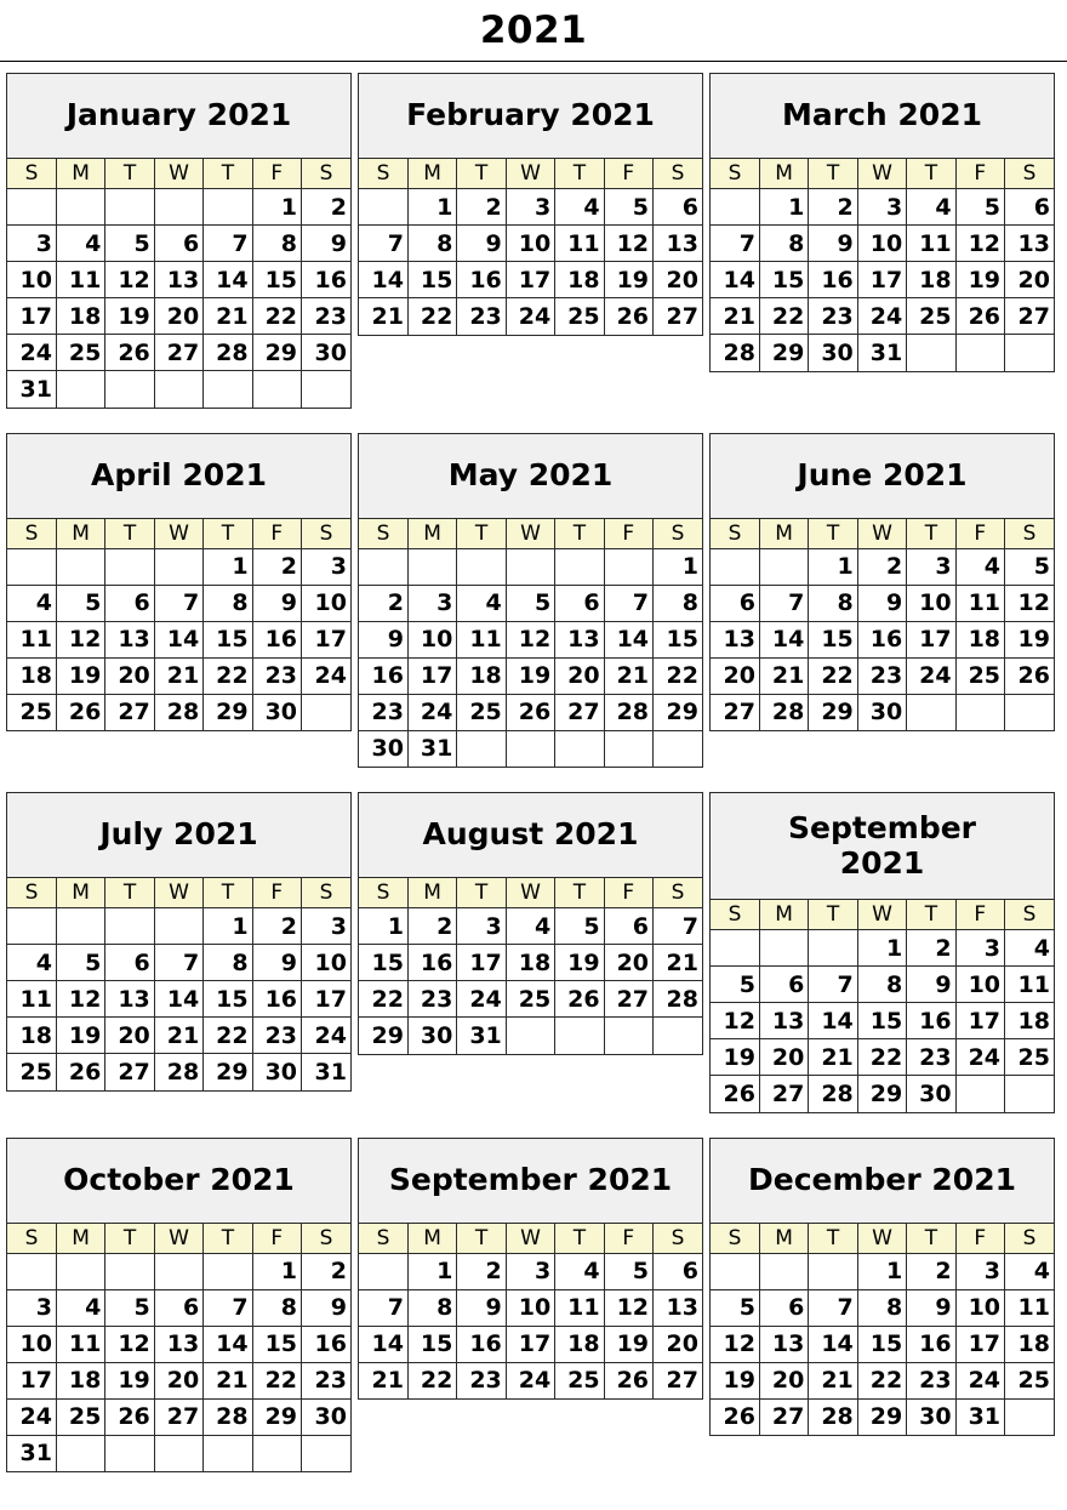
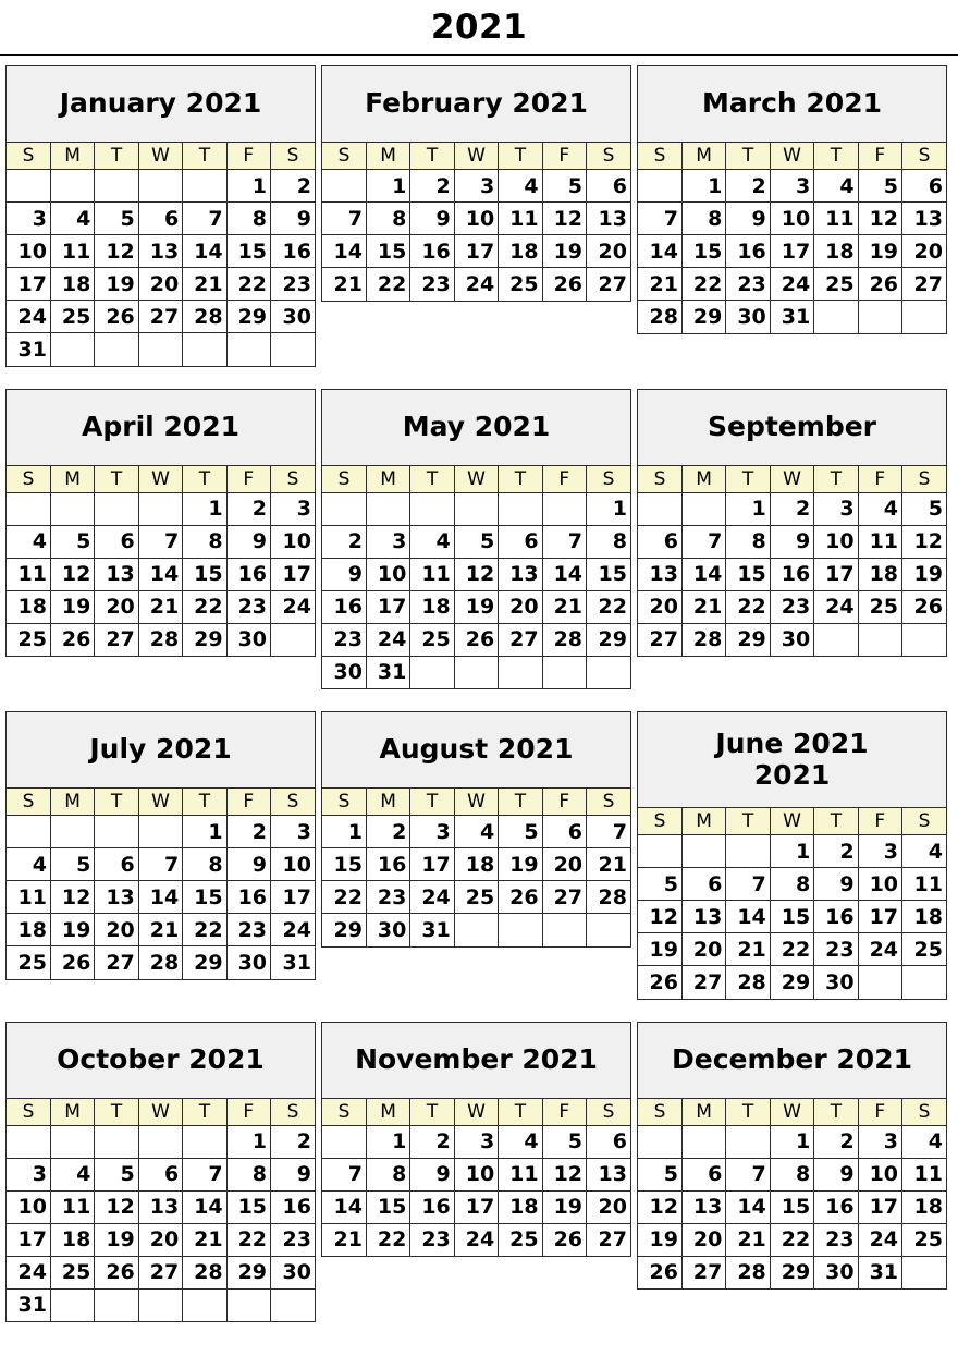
  2021
  January 2021
  S	M	T	W	T	F	S
  					1	2
  3	4	5	6	7	8	9
  10	11	12	13	14	15	16
  17	18	19	20	21	22	23
  24	25	26	27	28	29	30
  31
  February 2021
  S	M	T	W	T	F	S
  	1	2	3	4	5	6
  7	8	9	10	11	12	13
  14	15	16	17	18	19	20
  21	22	23	24	25	26	27
  March 2021
  S	M	T	W	T	F	S
  	1	2	3	4	5	6
  7	8	9	10	11	12	13
  14	15	16	17	18	19	20
  21	22	23	24	25	26	27
  28	29	30	31
  April 2021
  S	M	T	W	T	F	S
  				1	2	3
  4	5	6	7	8	9	10
  11	12	13	14	15	16	17
  18	19	20	21	22	23	24
  25	26	27	28	29	30
  May 2021
  S	M	T	W	T	F	S
  						1
  2	3	4	5	6	7	8
  9	10	11	12	13	14	15
  16	17	18	19	20	21	22
  23	24	25	26	27	28	29
  30	31
- June 2021
+ September
  S	M	T	W	T	F	S
  		1	2	3	4	5
  6	7	8	9	10	11	12
  13	14	15	16	17	18	19
  20	21	22	23	24	25	26
  27	28	29	30
  July 2021
  S	M	T	W	T	F	S
  				1	2	3
  4	5	6	7	8	9	10
  11	12	13	14	15	16	17
  18	19	20	21	22	23	24
  25	26	27	28	29	30	31
  August 2021
  S	M	T	W	T	F	S
  1	2	3	4	5	6	7
  15	16	17	18	19	20	21
  22	23	24	25	26	27	28
  29	30	31
- September
+ June 2021
  2021
  S	M	T	W	T	F	S
  			1	2	3	4
  5	6	7	8	9	10	11
  12	13	14	15	16	17	18
  19	20	21	22	23	24	25
  26	27	28	29	30
  October 2021
  S	M	T	W	T	F	S
  					1	2
  3	4	5	6	7	8	9
  10	11	12	13	14	15	16
  17	18	19	20	21	22	23
  24	25	26	27	28	29	30
  31
- September 2021
+ November 2021
  S	M	T	W	T	F	S
  	1	2	3	4	5	6
  7	8	9	10	11	12	13
  14	15	16	17	18	19	20
  21	22	23	24	25	26	27
  December 2021
  S	M	T	W	T	F	S
  			1	2	3	4
  5	6	7	8	9	10	11
  12	13	14	15	16	17	18
  19	20	21	22	23	24	25
  26	27	28	29	30	31
